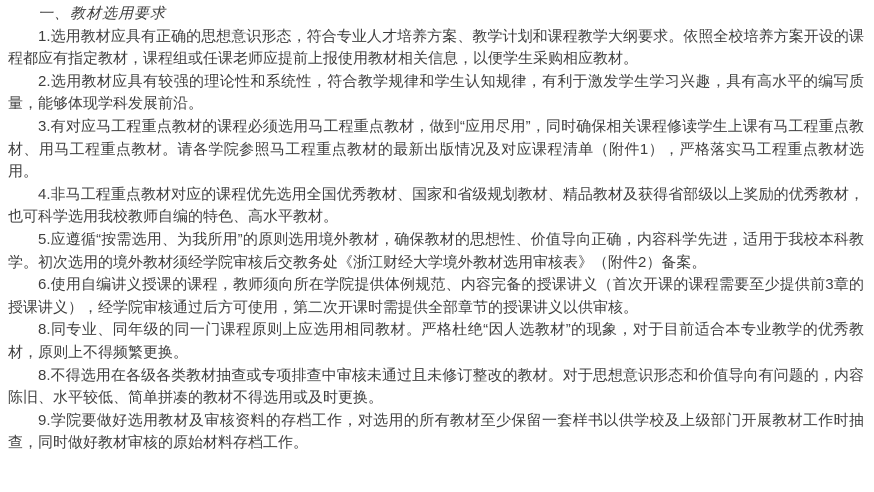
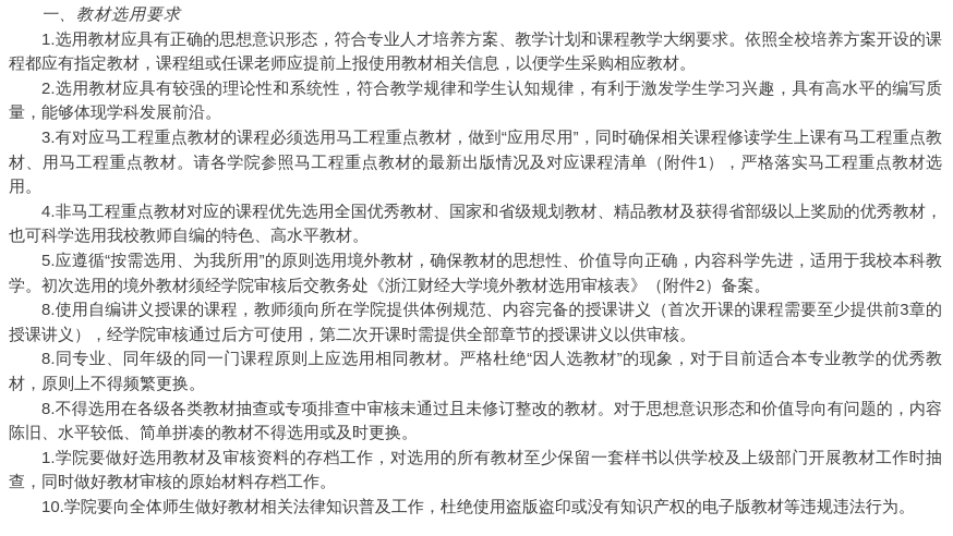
  一、教材选用要求
  1.选用教材应具有正确的思想意识形态，符合专业人才培养方案、教学计划和课程教学大纲要求。依照全校培养方案开设的课程都应有指定教材，课程组或任课老师应提前上报使用教材相关信息，以便学生采购相应教材。
  2.选用教材应具有较强的理论性和系统性，符合教学规律和学生认知规律，有利于激发学生学习兴趣，具有高水平的编写质量，能够体现学科发展前沿。
  3.有对应马工程重点教材的课程必须选用马工程重点教材，做到“应用尽用”，同时确保相关课程修读学生上课有马工程重点教材、用马工程重点教材。请各学院参照马工程重点教材的最新出版情况及对应课程清单（附件1），严格落实马工程重点教材选用。
  4.非马工程重点教材对应的课程优先选用全国优秀教材、国家和省级规划教材、精品教材及获得省部级以上奖励的优秀教材，也可科学选用我校教师自编的特色、高水平教材。
  5.应遵循“按需选用、为我所用”的原则选用境外教材，确保教材的思想性、价值导向正确，内容科学先进，适用于我校本科教学。初次选用的境外教材须经学院审核后交教务处《浙江财经大学境外教材选用审核表》（附件2）备案。
- 6.使用自编讲义授课的课程，教师须向所在学院提供体例规范、内容完备的授课讲义（首次开课的课程需要至少提供前3章的授课讲义），经学院审核通过后方可使用，第二次开课时需提供全部章节的授课讲义以供审核。
+ 8.使用自编讲义授课的课程，教师须向所在学院提供体例规范、内容完备的授课讲义（首次开课的课程需要至少提供前3章的授课讲义），经学院审核通过后方可使用，第二次开课时需提供全部章节的授课讲义以供审核。
  8.同专业、同年级的同一门课程原则上应选用相同教材。严格杜绝“因人选教材”的现象，对于目前适合本专业教学的优秀教材，原则上不得频繁更换。
  8.不得选用在各级各类教材抽查或专项排查中审核未通过且未修订整改的教材。对于思想意识形态和价值导向有问题的，内容陈旧、水平较低、简单拼凑的教材不得选用或及时更换。
- 9.学院要做好选用教材及审核资料的存档工作，对选用的所有教材至少保留一套样书以供学校及上级部门开展教材工作时抽查，同时做好教材审核的原始材料存档工作。
+ 1.学院要做好选用教材及审核资料的存档工作，对选用的所有教材至少保留一套样书以供学校及上级部门开展教材工作时抽查，同时做好教材审核的原始材料存档工作。
+ 10.学院要向全体师生做好教材相关法律知识普及工作，杜绝使用盗版盗印或没有知识产权的电子版教材等违规违法行为。
